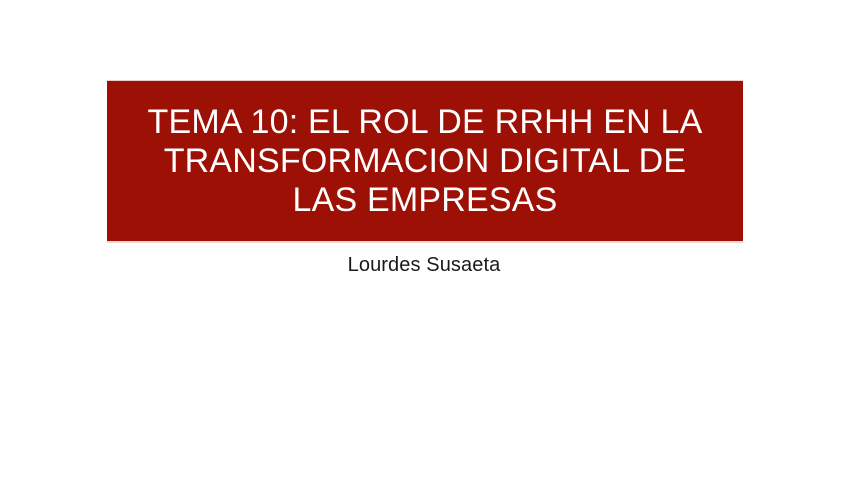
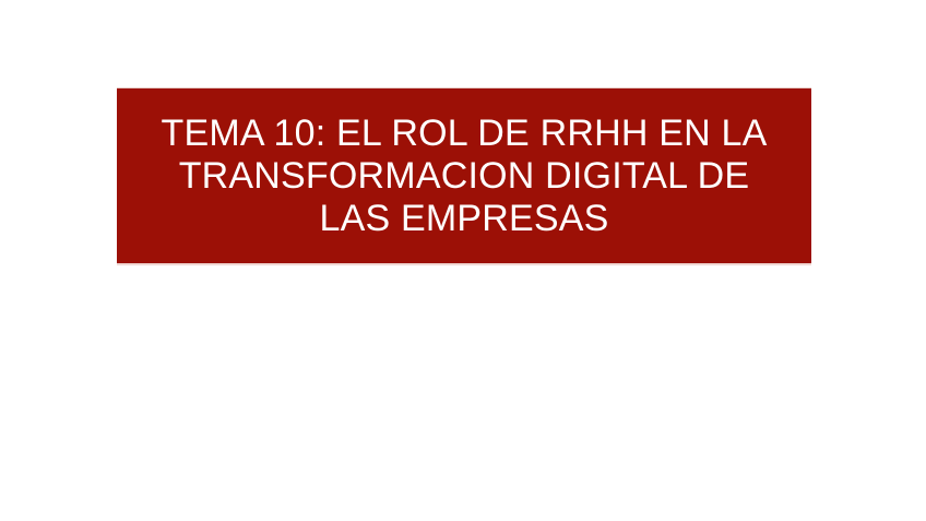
  TEMA 10: EL ROL DE RRHH EN LA
  TRANSFORMACION DIGITAL DE
  LAS EMPRESAS
- Lourdes Susaeta
